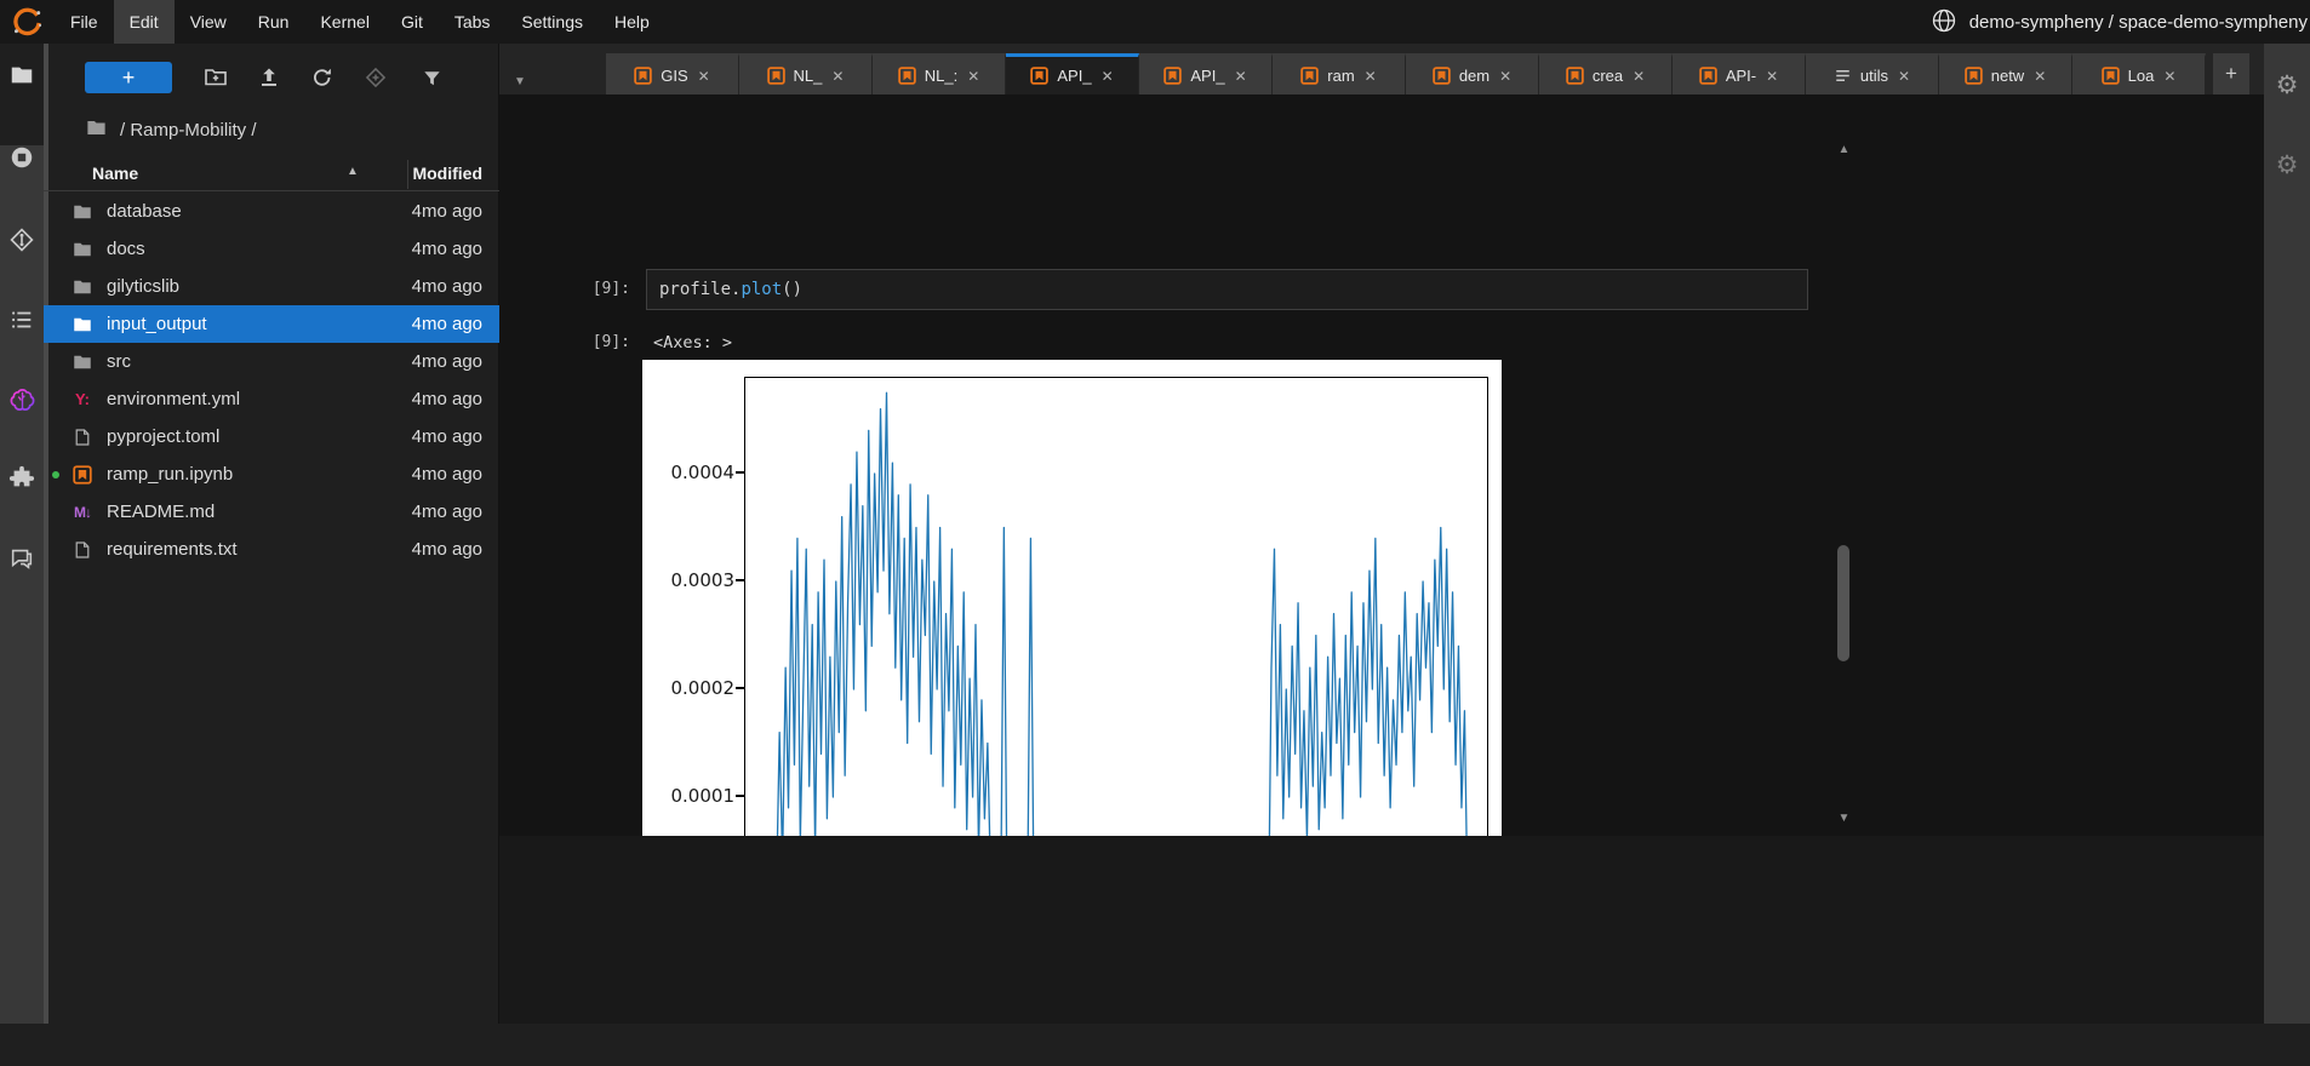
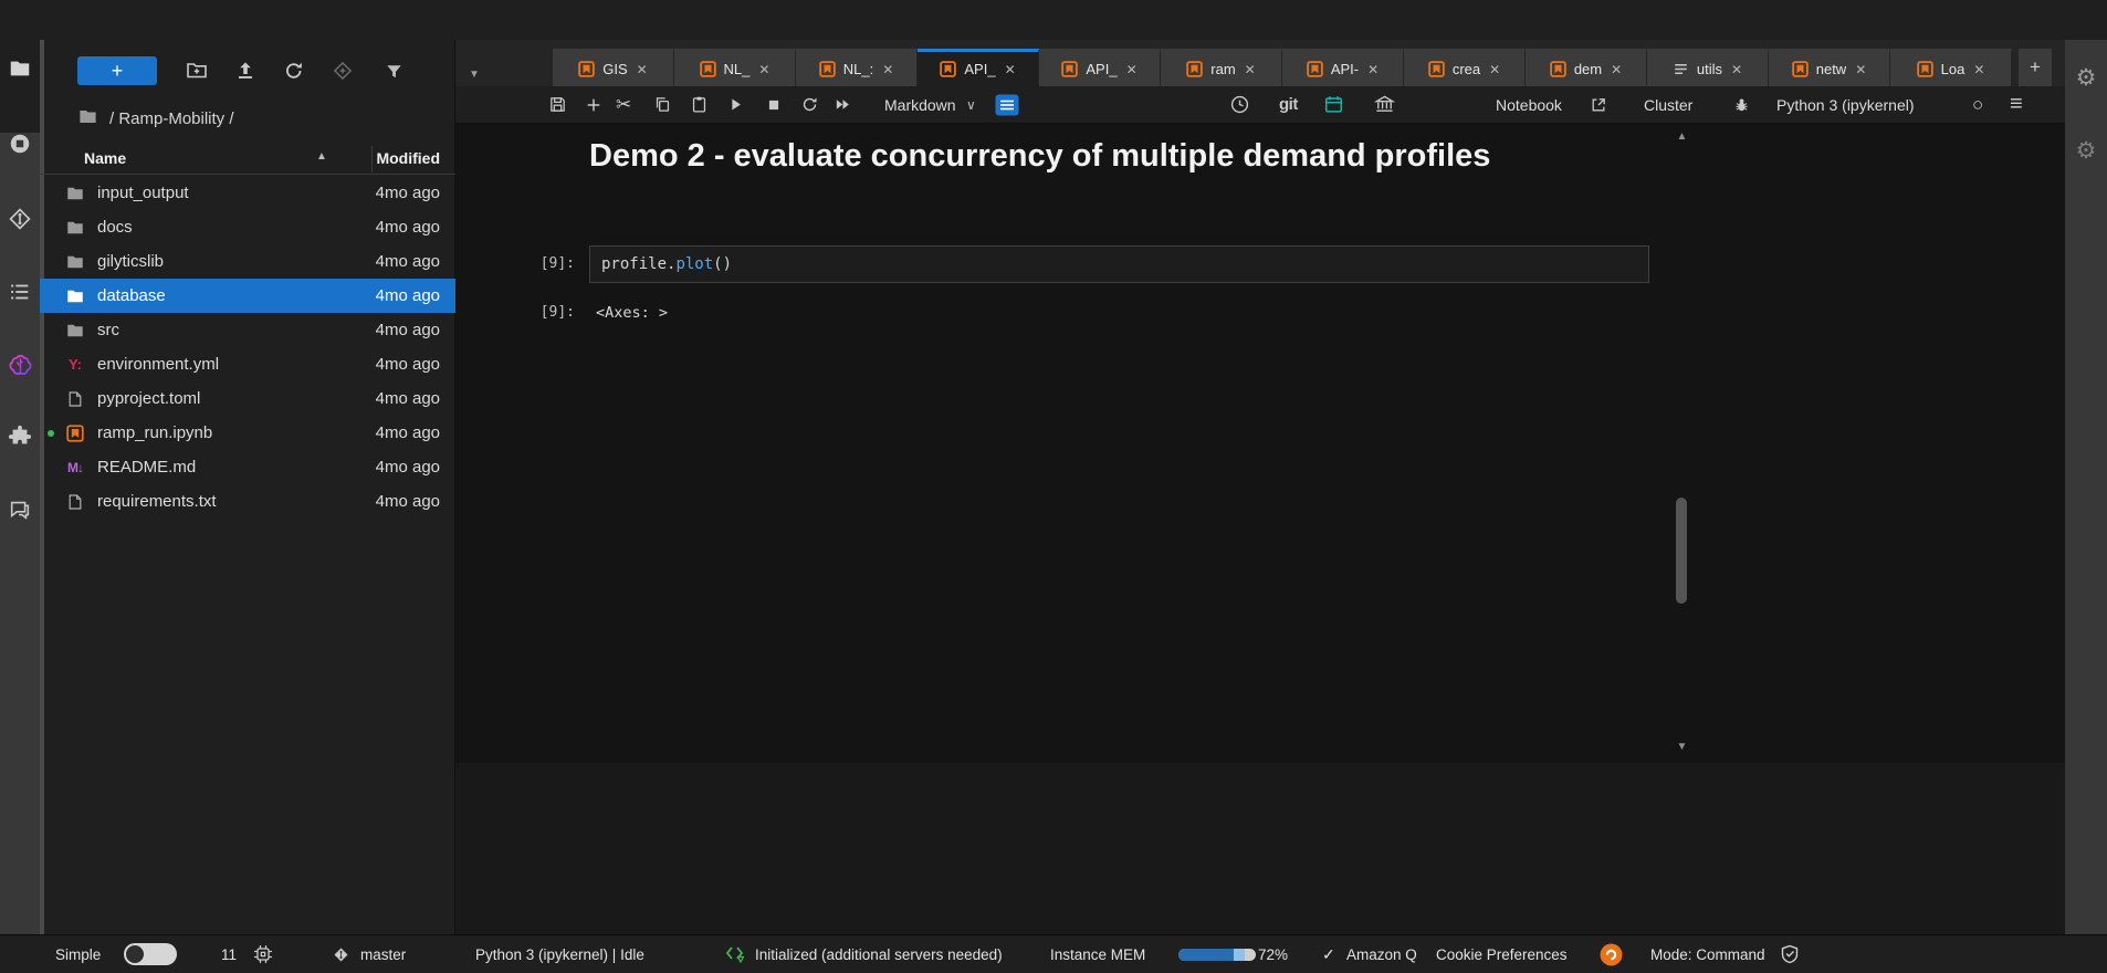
- File
- Edit
- View
- Run
- Kernel
- Git
- Tabs
- Settings
- Help
- demo-sympheny / space-demo-sympheny
  +
  / Ramp-Mobility /
  Name
  ▲
  Modified
- database
+ input_output
  4mo ago
  docs
  4mo ago
  gilyticslib
  4mo ago
- input_output
+ database
  4mo ago
  src
  4mo ago
  Y:
  environment.yml
  4mo ago
  pyproject.toml
  4mo ago
  ramp_run.ipynb
  4mo ago
  M↓
  README.md
  4mo ago
  requirements.txt
  4mo ago
  ▼
  GIS
  ✕
  NL_
  ✕
  NL_:
  ✕
  API_
  ✕
  API_
  ✕
  ram
  ✕
- dem
+ API-
  ✕
  crea
  ✕
- API-
+ dem
  ✕
  utils
  ✕
  netw
  ✕
  Loa
  ✕
  +
+ ✂
+ Markdown
+ ∨
+ git
+ Notebook
+ Cluster
+ Python 3 (ipykernel)
+ ○
+ ≡
+ Demo 2 - evaluate concurrency of multiple demand profiles
  [9]:
  profile.
  plot
  ()
  [9]:
  <Axes: >
- 0.0004
- 0.0003
- 0.0002
- 0.0001
  ▲
  ▼
  ⚙
  ⚙
+ Simple
+ 11
+ master
+ Python 3 (ipykernel) | Idle
+ Initialized (additional servers needed)
+ Instance MEM
+ 72%
+ ✓
+ Amazon Q
+ Cookie Preferences
+ Mode: Command
